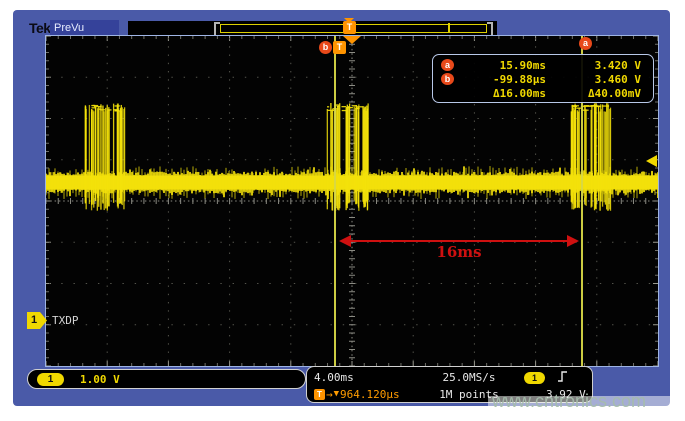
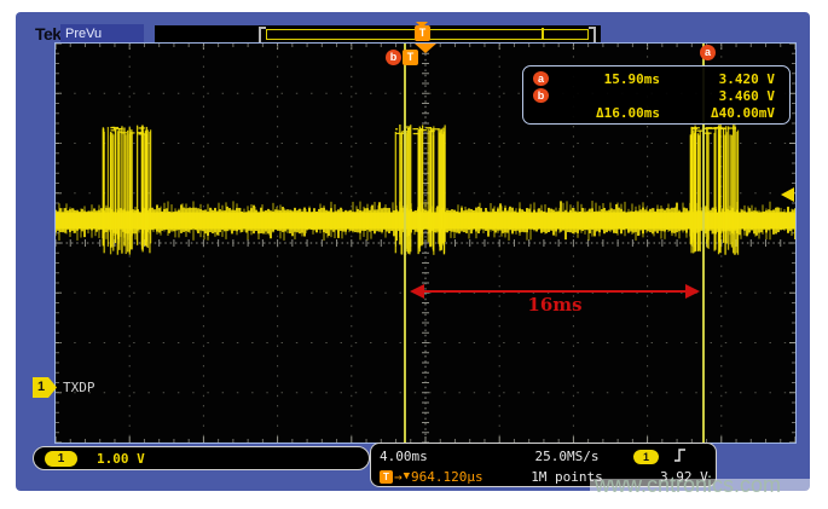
  Tek
  PreVu
  T
  b
  T
  a
  a
  15.90ms
  3.420 V
  b
- -99.88µs
  3.460 V
  Δ16.00ms
  Δ40.00mV
  16ms
  1
  TXDP
  1
  1.00 V
  4.00ms
  25.0MS/s
  1
  T
  →
  ▼
  964.120µs
  1M points
  3.92 V
  www.cntronics.com
